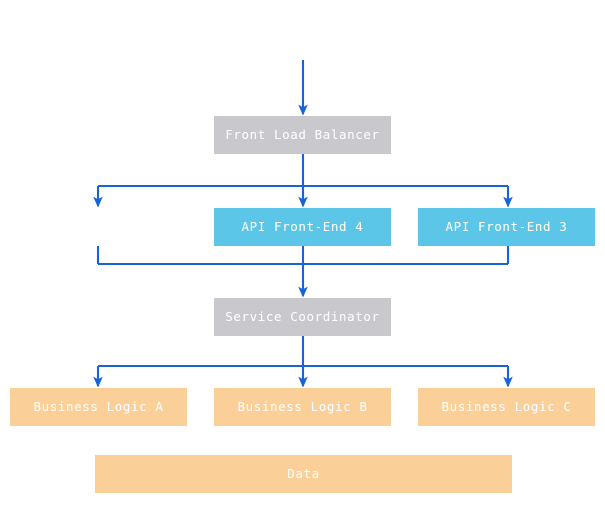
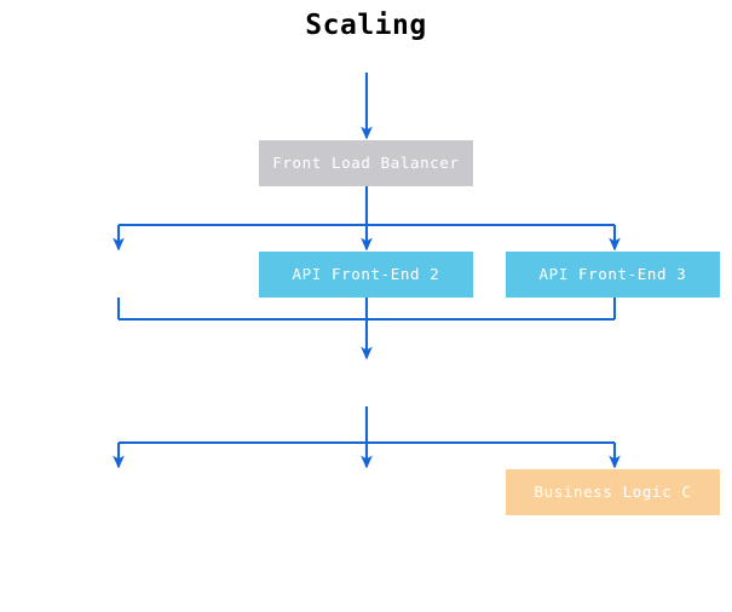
+ Scaling
  Front Load Balancer
- API Front-End 4
+ API Front-End 2
  API Front-End 3
- Service Coordinator
- Business Logic A
- Business Logic B
  Business Logic C
- Data
